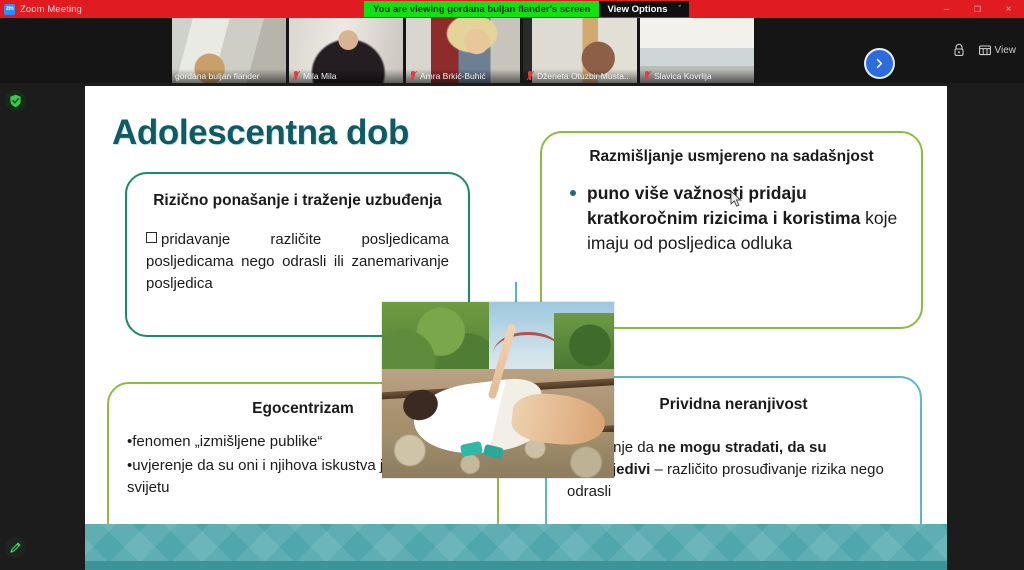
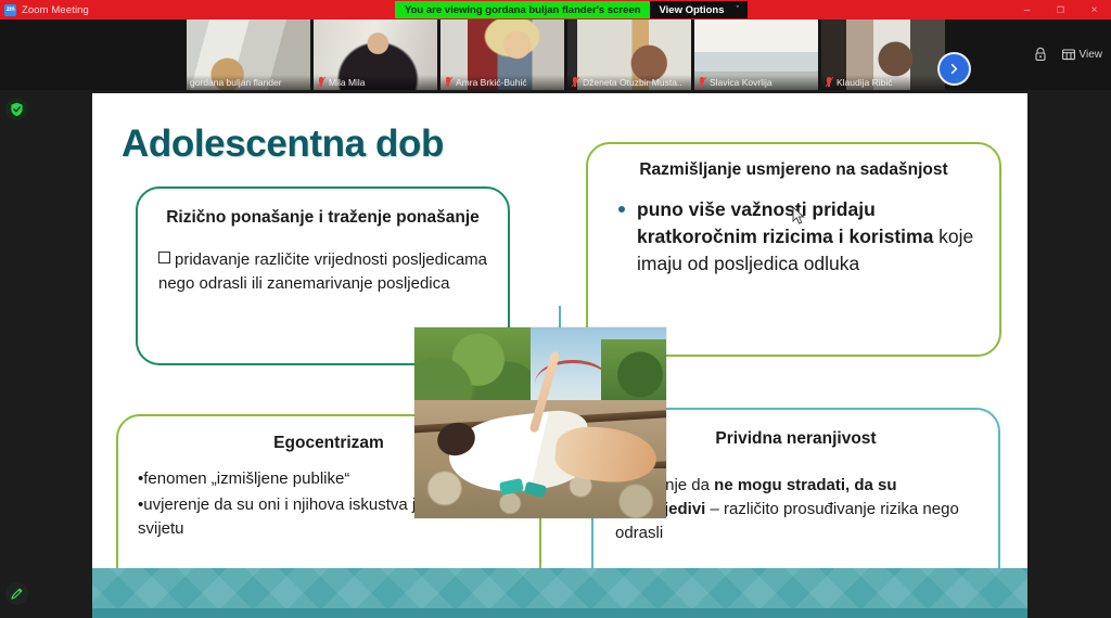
  Zoom Meeting
  You are viewing gordana buljan flander's screen
  View Options
  –
  ❐
  ×
  gordana buljan flander
  Mila Mila
  Amra Brkić-Buhić
  Dženeta Otuzbir Musta..
  Slavica Kovrlija
+ Klaudija Ribić
  View
  Adolescentna dob
- Rizično ponašanje i traženje uzbuđenja
+ Rizično ponašanje i traženje ponašanje
- pridavanje različite posljedicama posljedicama nego odrasli ili zanemarivanje posljedica
+ pridavanje različite vrijednosti posljedicama nego odrasli ili zanemarivanje posljedica
  Razmišljanje usmjereno na sadašnjost
  puno više važnosti pridaju kratkoročnim rizicima i koristima koje imaju od posljedica odluka
  Egocentrizam
  •fenomen „izmišljene publike“
  •uvjerenje da su oni i njihova iskustva svijetu
  Prividna neranjivost
  nje da ne mogu stradati, da su jedivi – različito prosuđivanje rizika nego odrasli
